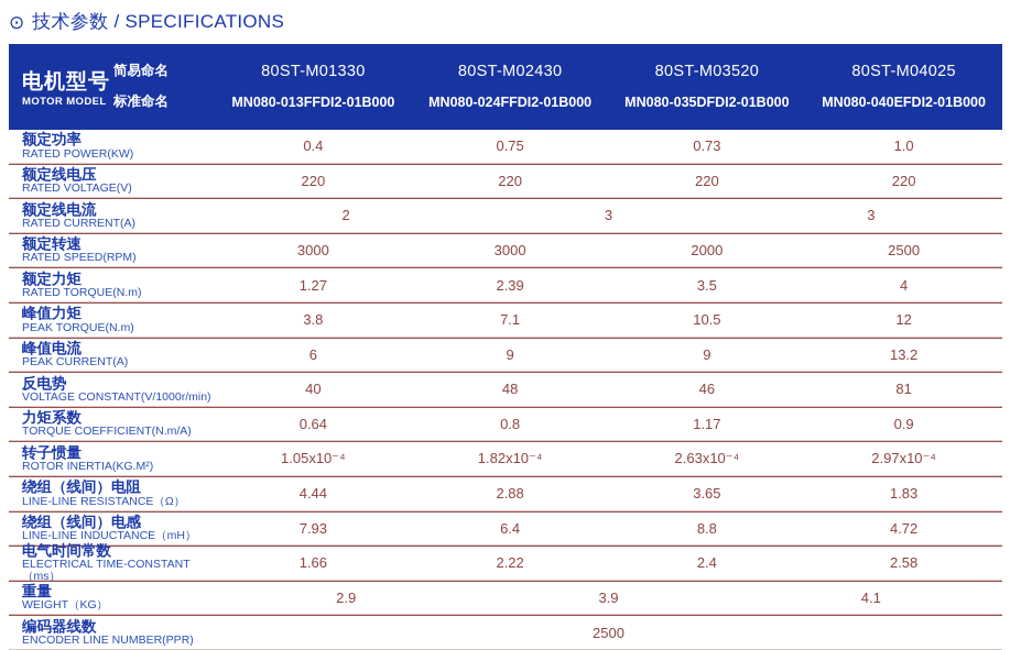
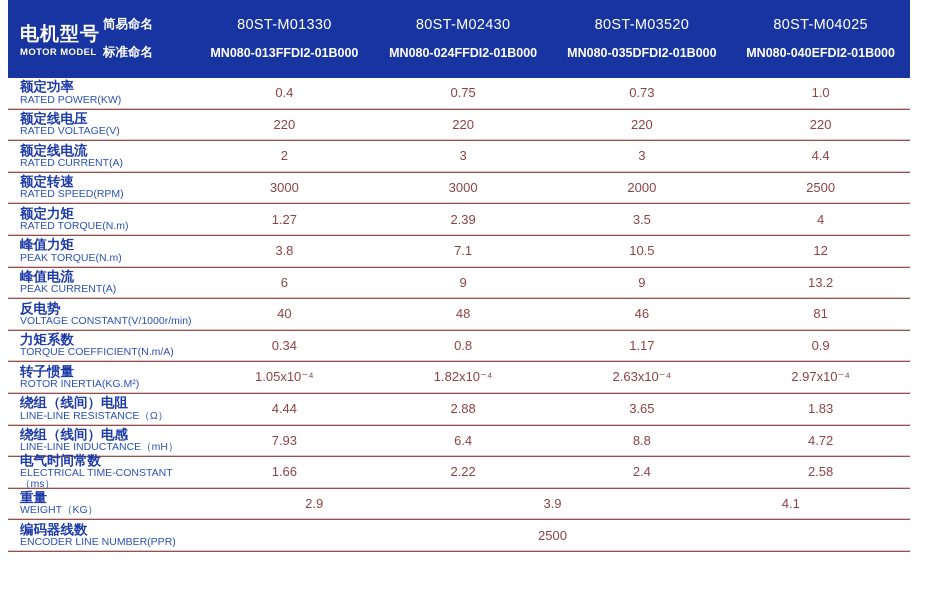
- ⊙
- 技术参数 / SPECIFICATIONS
  电机型号
  MOTOR MODEL
  简易命名
  标准命名
  80ST-M01330
  MN080-013FFDI2-01B000
  80ST-M02430
  MN080-024FFDI2-01B000
  80ST-M03520
  MN080-035DFDI2-01B000
  80ST-M04025
  MN080-040EFDI2-01B000
  额定功率
  RATED POWER(KW)
  0.4
  0.75
  0.73
  1.0
  额定线电压
  RATED VOLTAGE(V)
  220
  220
  220
  220
  额定线电流
  RATED CURRENT(A)
  2
  3
  3
+ 4.4
  额定转速
  RATED SPEED(RPM)
  3000
  3000
  2000
  2500
  额定力矩
  RATED TORQUE(N.m)
  1.27
  2.39
  3.5
  4
  峰值力矩
  PEAK TORQUE(N.m)
  3.8
  7.1
  10.5
  12
  峰值电流
  PEAK CURRENT(A)
  6
  9
  9
  13.2
  反电势
  VOLTAGE CONSTANT(V/1000r/min)
  40
  48
  46
  81
  力矩系数
  TORQUE COEFFICIENT(N.m/A)
- 0.64
+ 0.34
  0.8
  1.17
  0.9
  转子惯量
  ROTOR INERTIA(KG.M²)
  1.05x10⁻⁴
  1.82x10⁻⁴
  2.63x10⁻⁴
  2.97x10⁻⁴
  绕组（线间）电阻
  LINE-LINE RESISTANCE（Ω）
  4.44
  2.88
  3.65
  1.83
  绕组（线间）电感
  LINE-LINE INDUCTANCE（mH）
  7.93
  6.4
  8.8
  4.72
  电气时间常数
  ELECTRICAL TIME-CONSTANT（ms）
  1.66
  2.22
  2.4
  2.58
  重量
  WEIGHT（KG）
  2.9
  3.9
  4.1
  编码器线数
  ENCODER LINE NUMBER(PPR)
  2500
